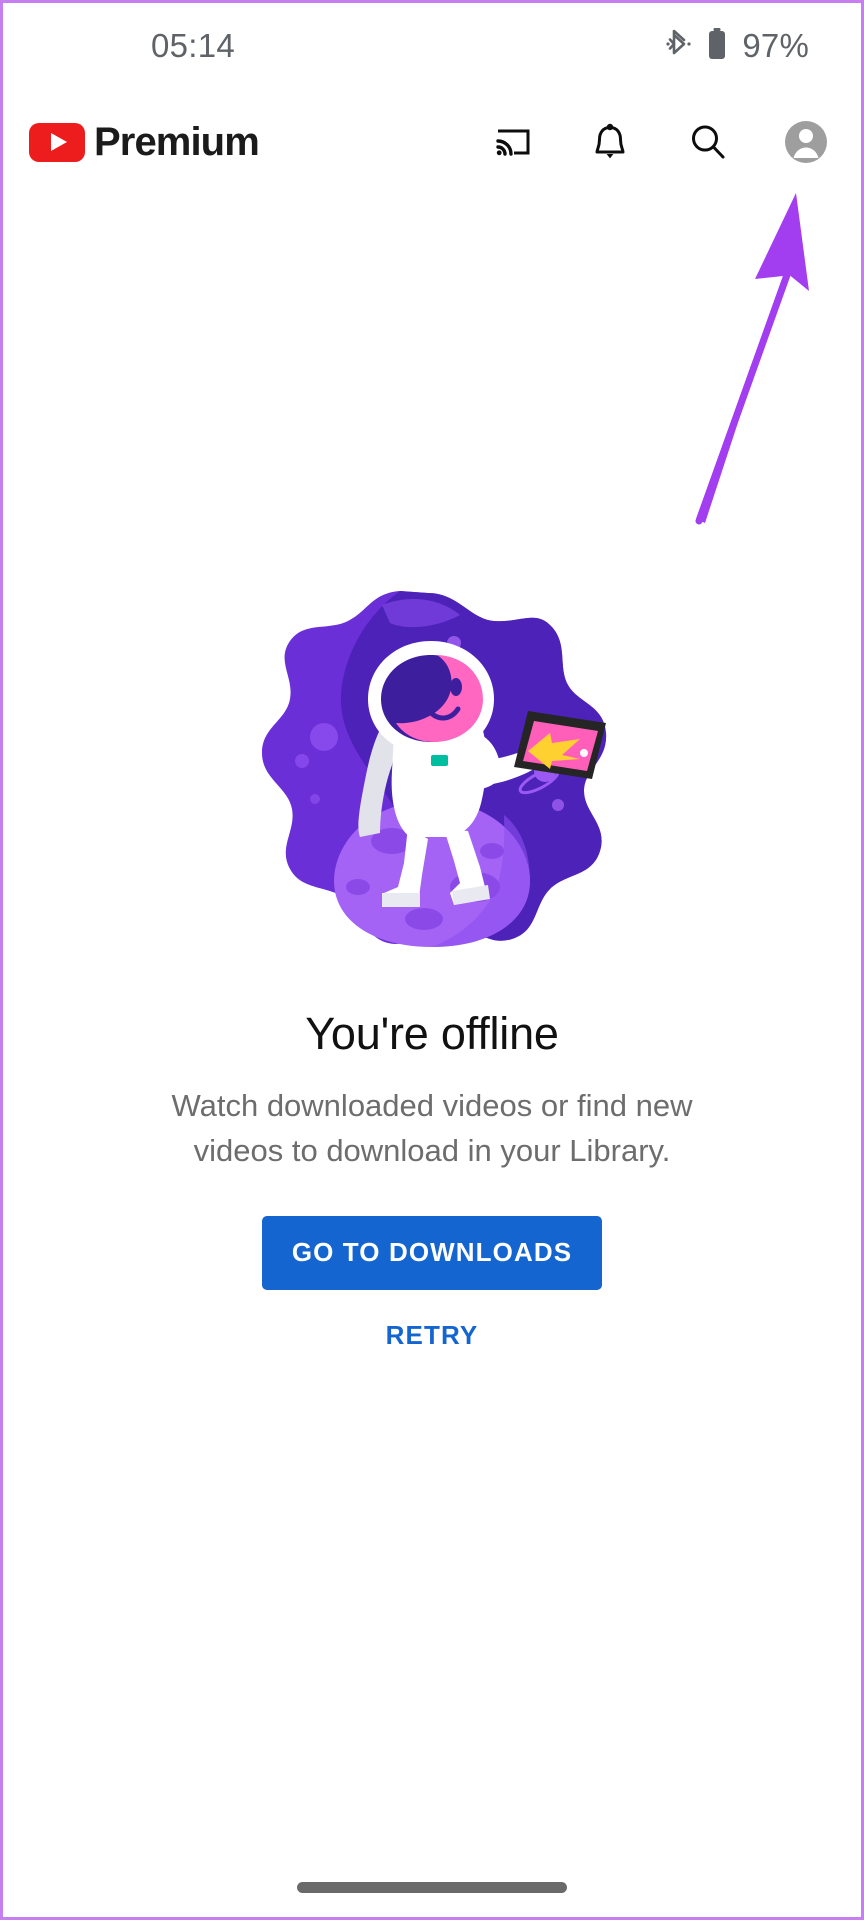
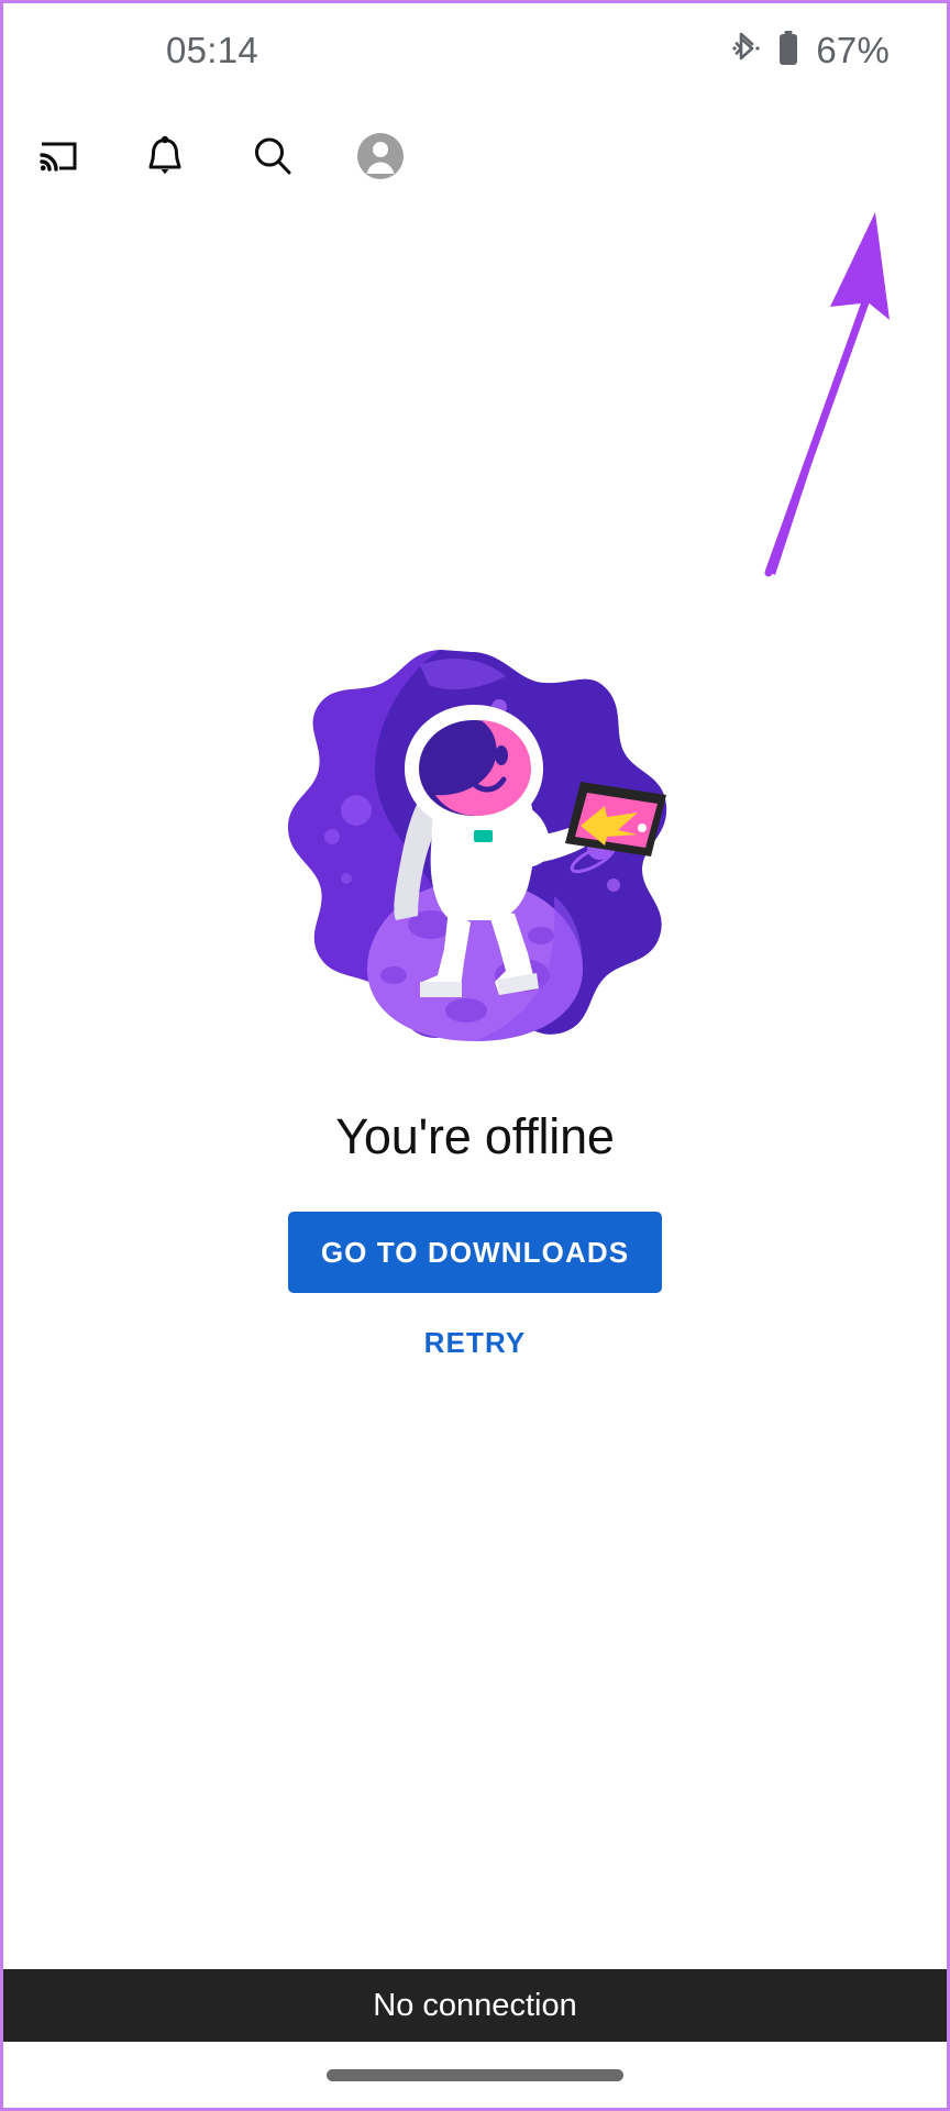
  05:14
- 97%
+ 67%
- Premium
  You're offline
- Watch downloaded videos or find new videos to download in your Library.
  GO TO DOWNLOADS
  RETRY
+ No connection
